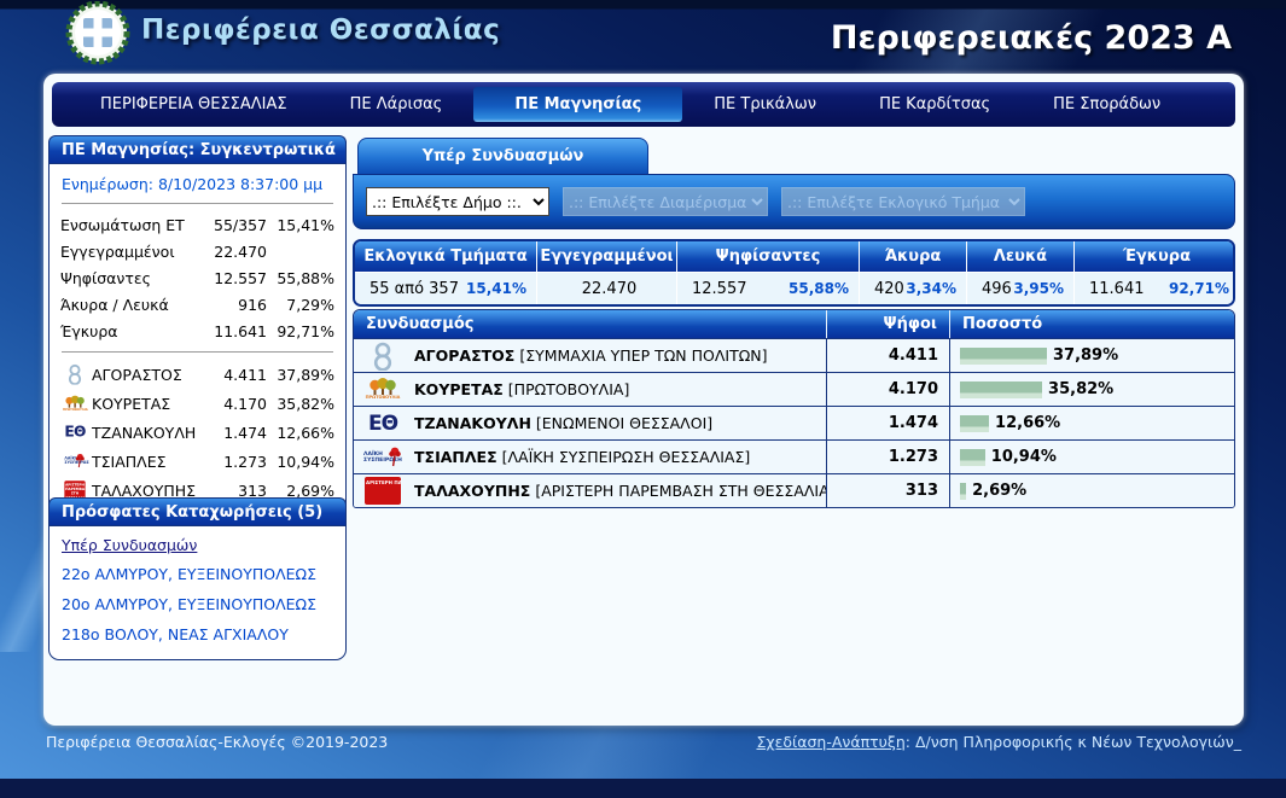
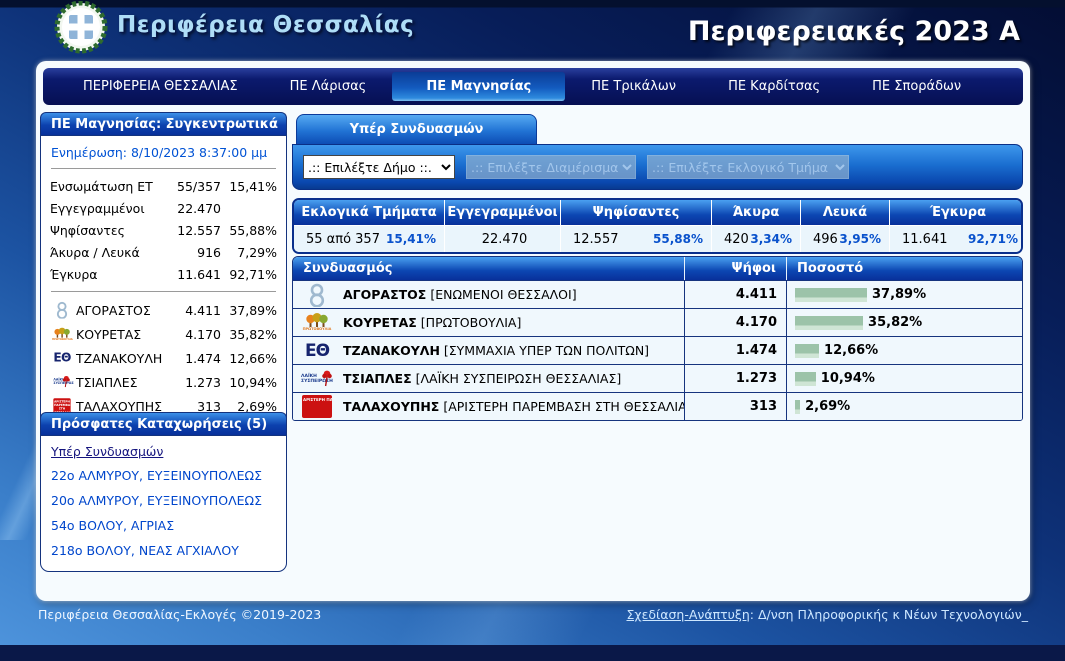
  Περιφέρεια Θεσσαλίας
  Περιφερειακές 2023 Α
  ΠΕΡΙΦΕΡΕΙΑ ΘΕΣΣΑΛΙΑΣ
  ΠΕ Λάρισας
  ΠΕ Μαγνησίας
  ΠΕ Τρικάλων
  ΠΕ Καρδίτσας
  ΠΕ Σποράδων
  ΠΕ Μαγνησίας: Συγκεντρωτικά
  Ενημέρωση: 8/10/2023 8:37:00 μμ
  Ενσωμάτωση ΕΤ
  55/357
  15,41%
  Εγγεγραμμένοι
  22.470
  Ψηφίσαντες
  12.557
  55,88%
  Άκυρα / Λευκά
  916
  7,29%
  Έγκυρα
  11.641
  92,71%
  ΑΓΟΡΑΣΤΟΣ
  4.411
  37,89%
  ΚΟΥΡΕΤΑΣ
  4.170
  35,82%
  ΕΘ
  ΤΖΑΝΑΚΟΥΛΗ
  1.474
  12,66%
  ΤΣΙΑΠΛΕΣ
  1.273
  10,94%
  ΤΑΛΑΧΟΥΠΗΣ
  313
  2,69%
  Πρόσφατες Καταχωρήσεις (5)
  Υπέρ Συνδυασμών
  22o ΑΛΜΥΡΟΥ, ΕΥΞΕΙΝΟΥΠΟΛΕΩΣ
  20o ΑΛΜΥΡΟΥ, ΕΥΞΕΙΝΟΥΠΟΛΕΩΣ
+ 54o ΒΟΛΟΥ, ΑΓΡΙΑΣ
  218o ΒΟΛΟΥ, ΝΕΑΣ ΑΓΧΙΑΛΟΥ
  Υπέρ Συνδυασμών
  .:: Επιλέξτε Δήμο ::.
  .:: Επιλέξτε Διαμέρισμα
  .:: Επιλέξτε Εκλογικό Τμήμα
  Εκλογικά Τμήματα
  Εγγεγραμμένοι
  Ψηφίσαντες
  Άκυρα
  Λευκά
  Έγκυρα
  55 από 357
  15,41%
  22.470
  12.557
  55,88%
  420
  3,34%
  496
  3,95%
  11.641
  92,71%
  Συνδυασμός
  Ψήφοι
  Ποσοστό
- ΑΓΟΡΑΣΤΟΣ [ΣΥΜΜΑΧΙΑ ΥΠΕΡ ΤΩΝ ΠΟΛΙΤΩΝ]
+ ΑΓΟΡΑΣΤΟΣ [ΕΝΩΜΕΝΟΙ ΘΕΣΣΑΛΟΙ]
  4.411
  37,89%
  ΚΟΥΡΕΤΑΣ [ΠΡΩΤΟΒΟΥΛΙΑ]
  4.170
  35,82%
  ΕΘ
- ΤΖΑΝΑΚΟΥΛΗ [ΕΝΩΜΕΝΟΙ ΘΕΣΣΑΛΟΙ]
+ ΤΖΑΝΑΚΟΥΛΗ [ΣΥΜΜΑΧΙΑ ΥΠΕΡ ΤΩΝ ΠΟΛΙΤΩΝ]
  1.474
  12,66%
  ΤΣΙΑΠΛΕΣ [ΛΑΪΚΗ ΣΥΣΠΕΙΡΩΣΗ ΘΕΣΣΑΛΙΑΣ]
  1.273
  10,94%
  ΤΑΛΑΧΟΥΠΗΣ [ΑΡΙΣΤΕΡΗ ΠΑΡΕΜΒΑΣΗ ΣΤΗ ΘΕΣΣΑΛΙΑ
  313
  2,69%
  Περιφέρεια Θεσσαλίας-Εκλογές ©2019-2023
  Σχεδίαση-Ανάπτυξη: Δ/νση Πληροφορικής κ Νέων Τεχνολογιών_
